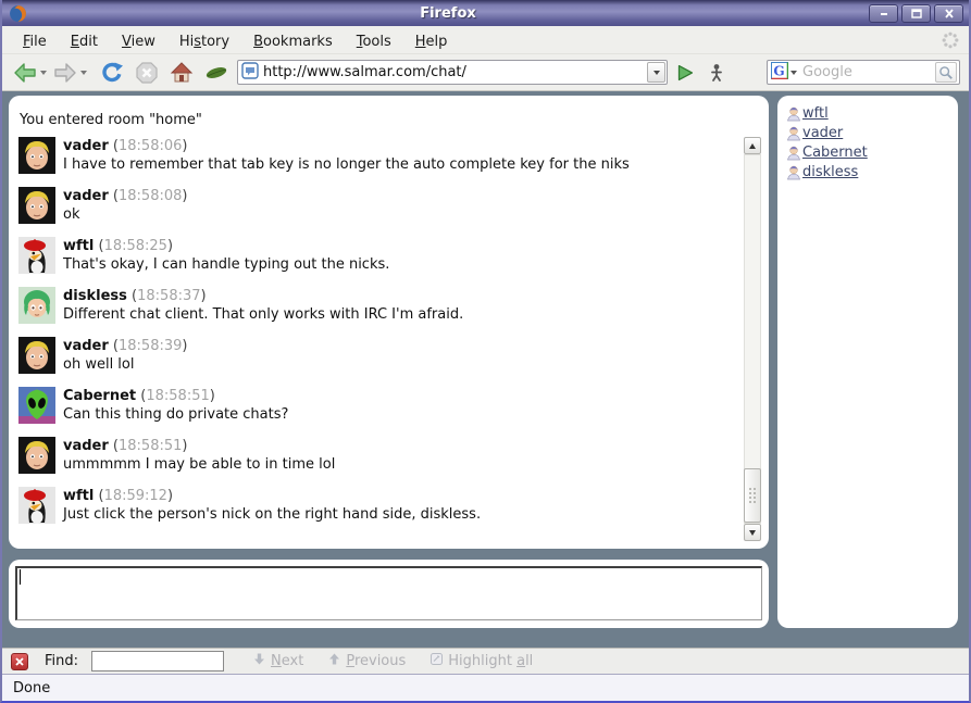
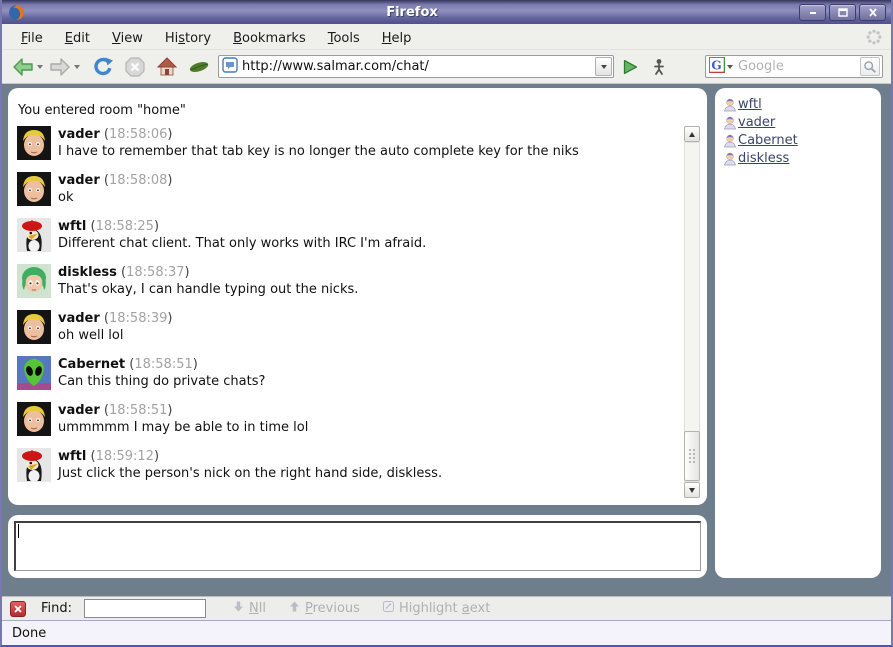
  Firefox
  File Edit View History Bookmarks Tools Help
  http://www.salmar.com/chat/
  G
  Google
  You entered room "home"
  vader (18:58:06)
  I have to remember that tab key is no longer the auto complete key for the niks
  vader (18:58:08)
  ok
  wftl (18:58:25)
- That's okay, I can handle typing out the nicks.
+ Different chat client. That only works with IRC I'm afraid.
  diskless (18:58:37)
- Different chat client. That only works with IRC I'm afraid.
+ That's okay, I can handle typing out the nicks.
  vader (18:58:39)
  oh well lol
  Cabernet (18:58:51)
  Can this thing do private chats?
  vader (18:58:51)
  ummmmm I may be able to in time lol
  wftl (18:59:12)
  Just click the person's nick on the right hand side, diskless.
  wftl
  vader
  Cabernet
  diskless
  Find:
- Next
+ Nll
  Previous
- Highlight all
+ Highlight aext
  Done
